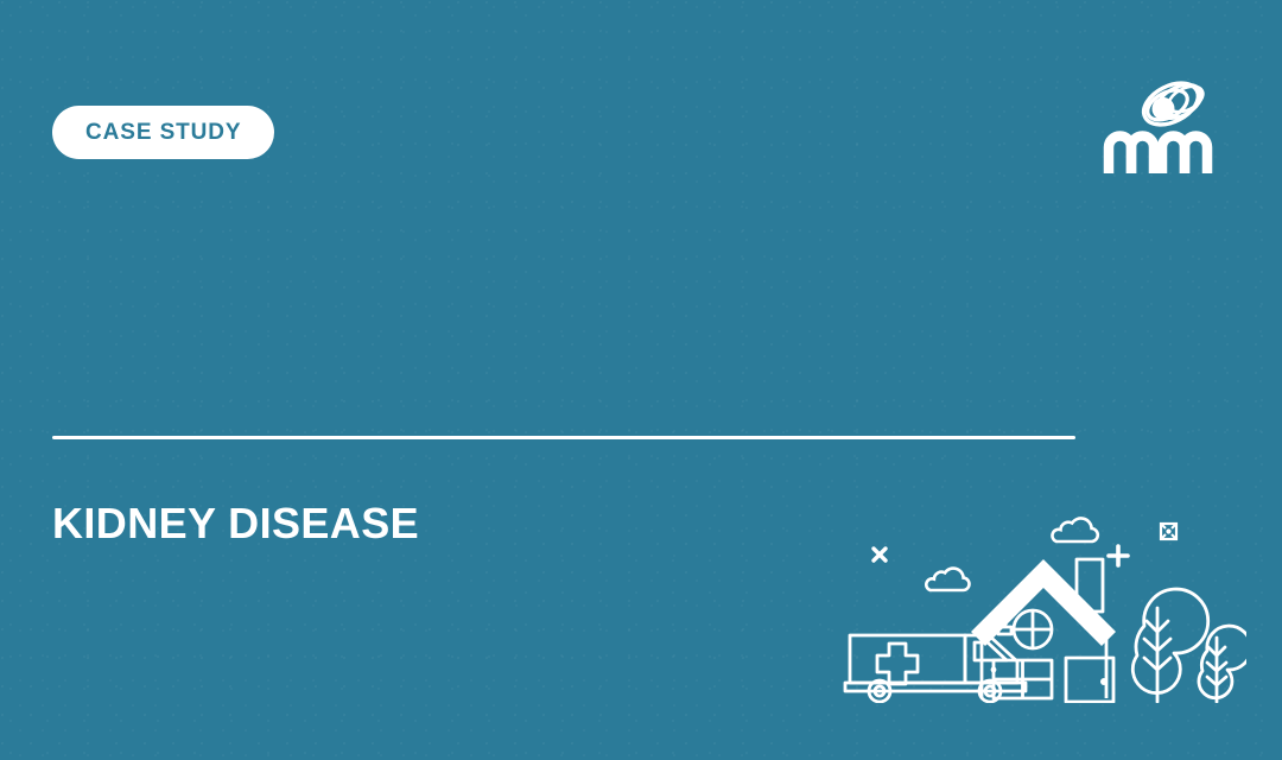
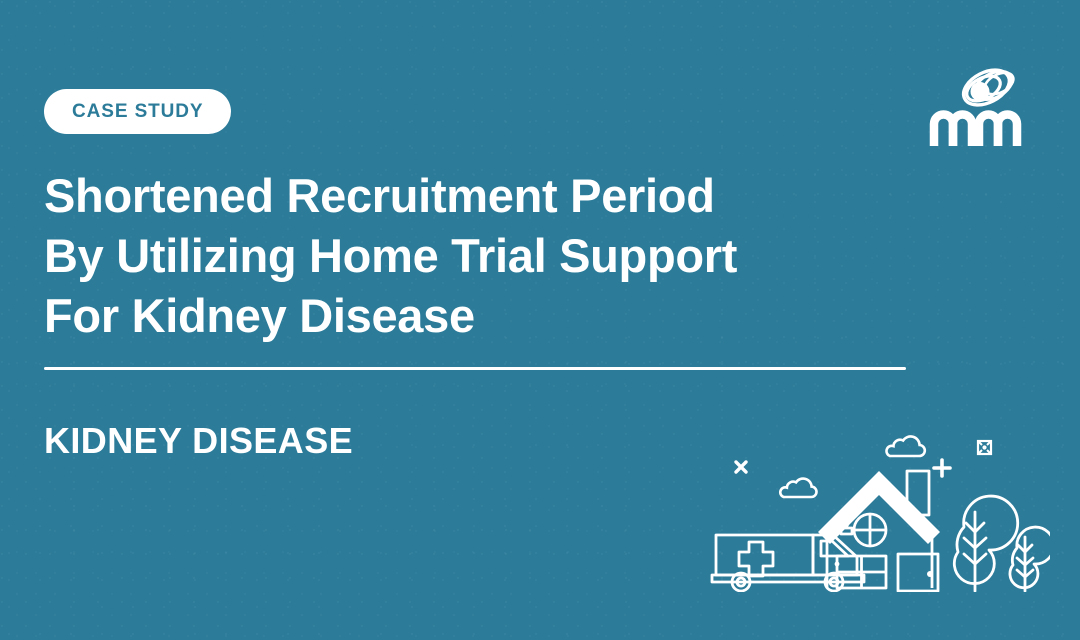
  CASE STUDY
+ Shortened Recruitment Period
+ By Utilizing Home Trial Support
+ For Kidney Disease
  KIDNEY DISEASE
